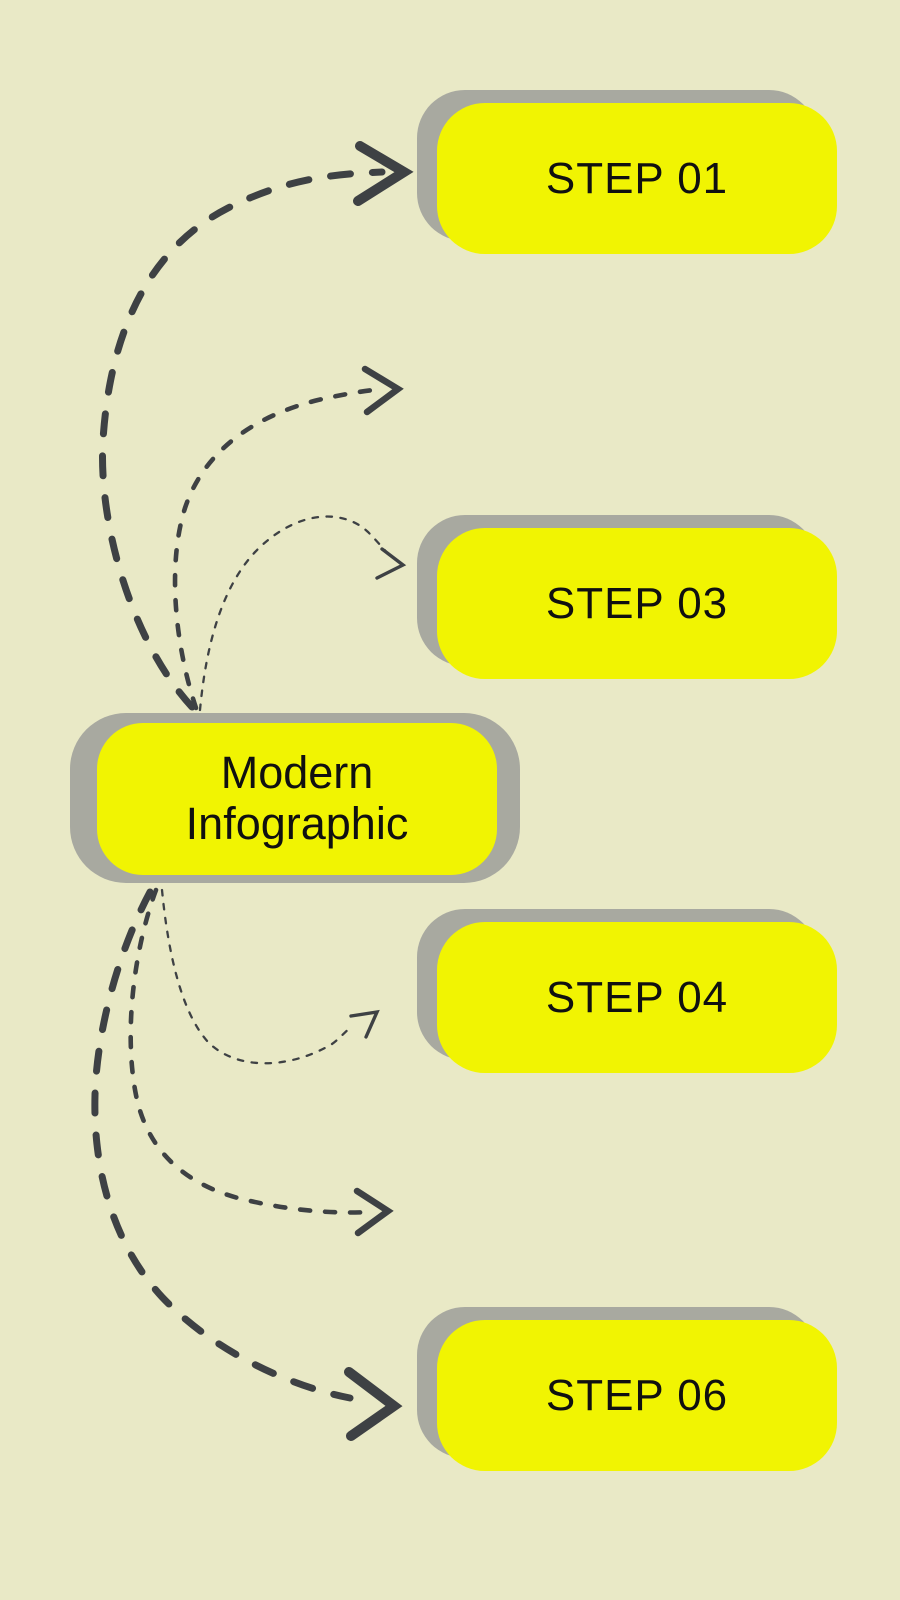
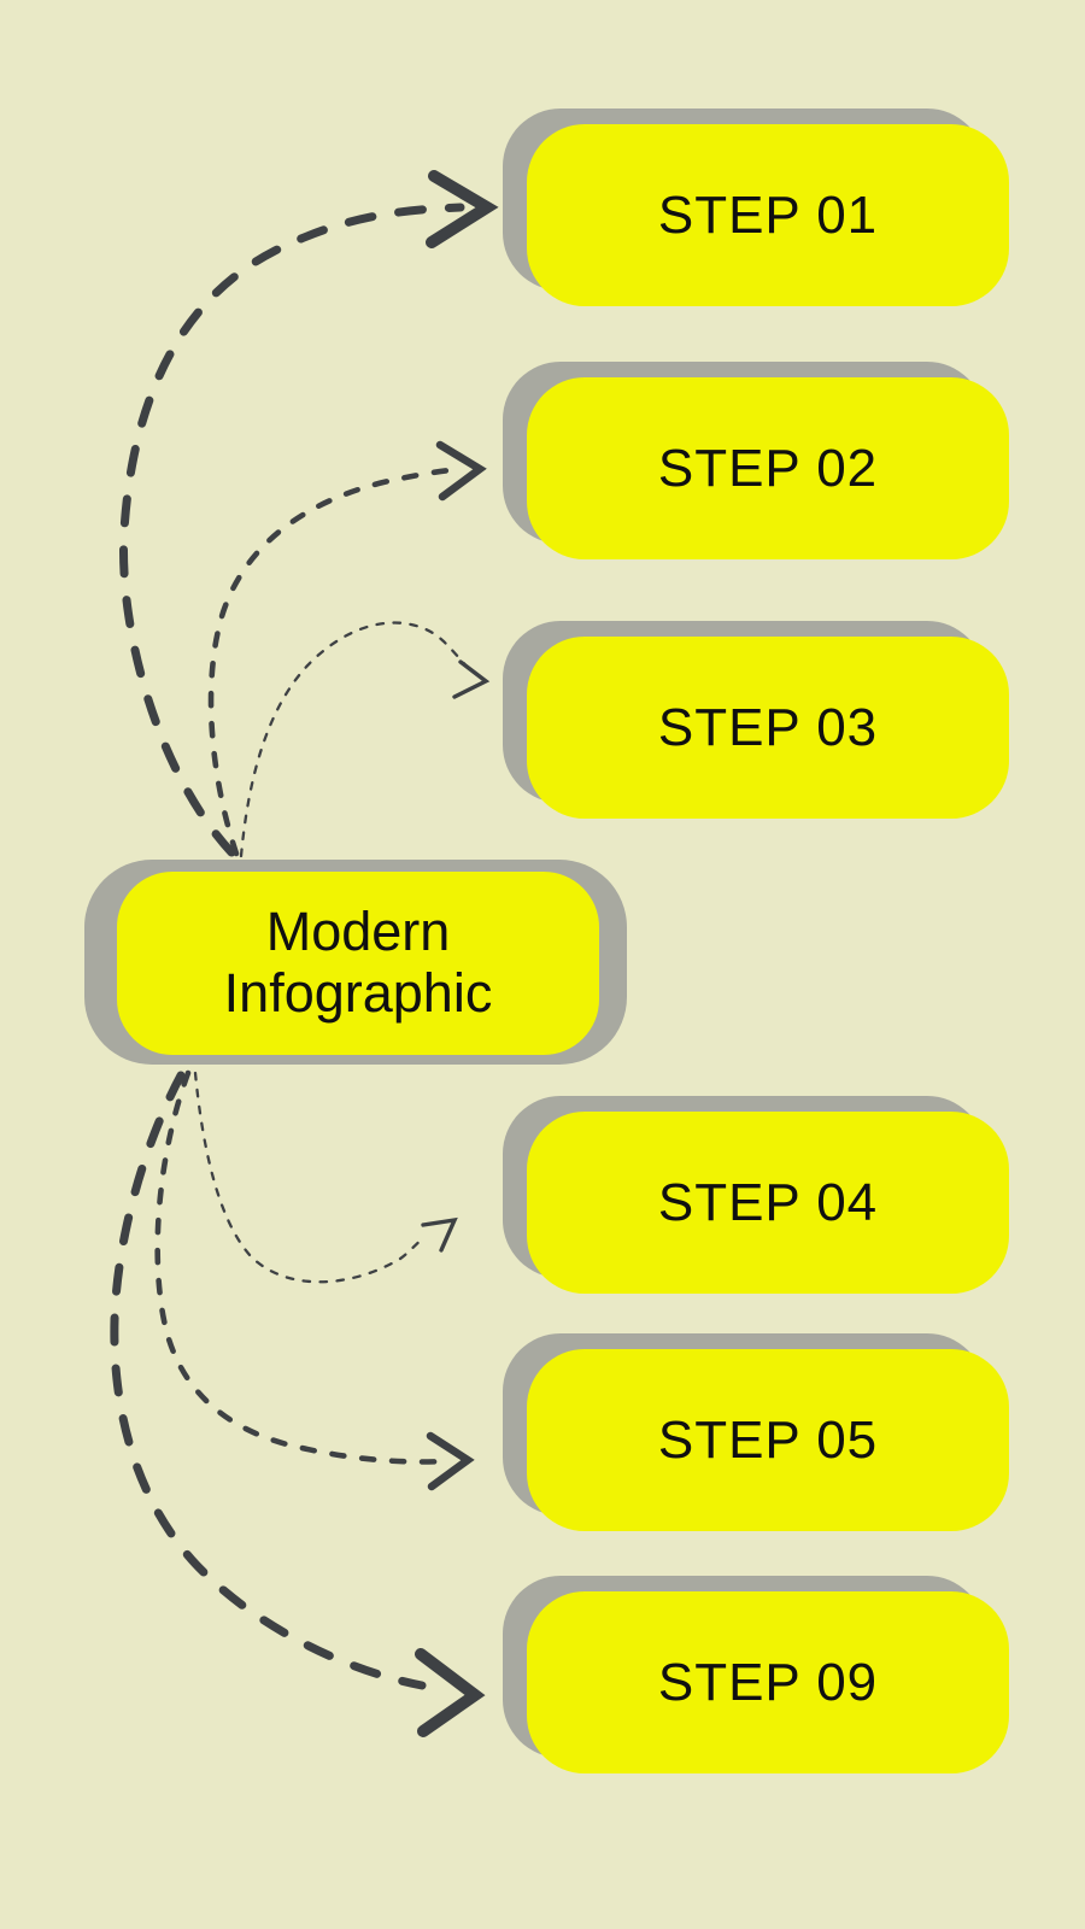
  Modern
  Infographic
  STEP 01
+ STEP 02
  STEP 03
  STEP 04
+ STEP 05
- STEP 06
+ STEP 09
